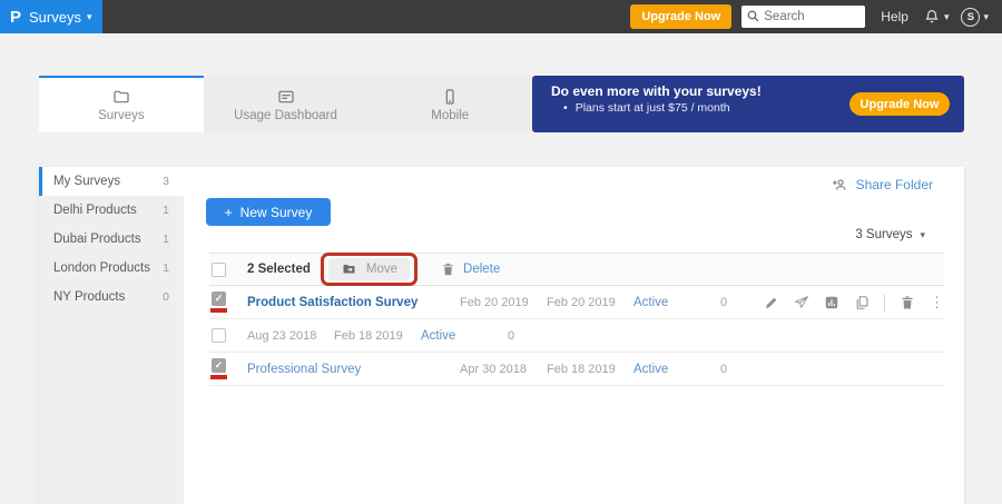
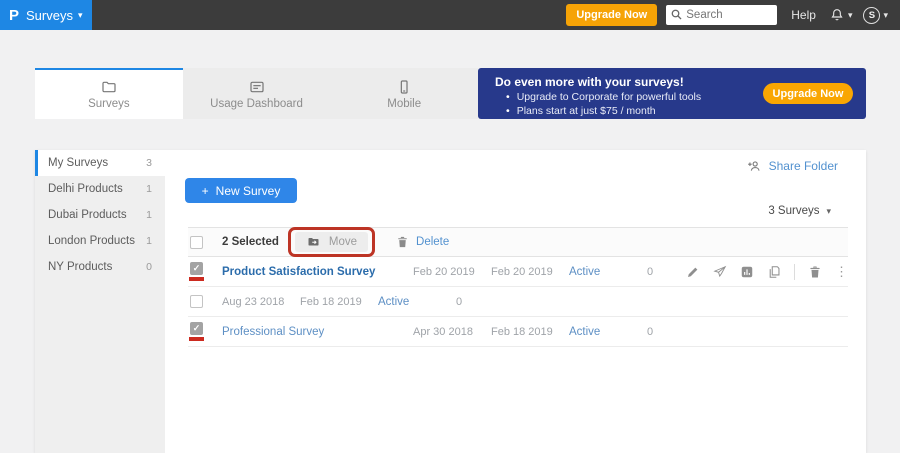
  P
  Surveys
  ▾
  Upgrade Now
  Search
  Help
  ▾
  S
  ▾
  Surveys
  Usage Dashboard
  Mobile
  Do even more with your surveys!
+ Upgrade to Corporate for powerful tools
  Plans start at just $75 / month
  Upgrade Now
  My Surveys
  3
  Delhi Products
  1
  Dubai Products
  1
  London Products
  1
  NY Products
  0
  Share Folder
  +
  New Survey
  3 Surveys
  ▾
  2 Selected
  Move
  Delete
  ✓
  Product Satisfaction Survey
  Feb 20 2019
  Feb 20 2019
  Active
  0
  ⋮
  Aug 23 2018
  Feb 18 2019
  Active
  0
  ✓
  Professional Survey
  Apr 30 2018
  Feb 18 2019
  Active
  0
